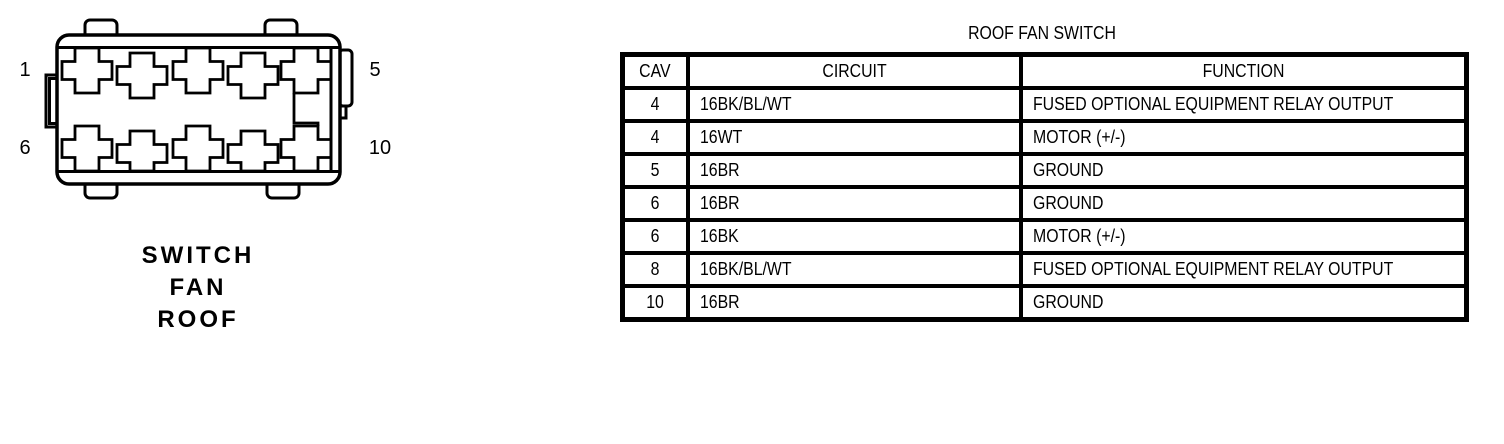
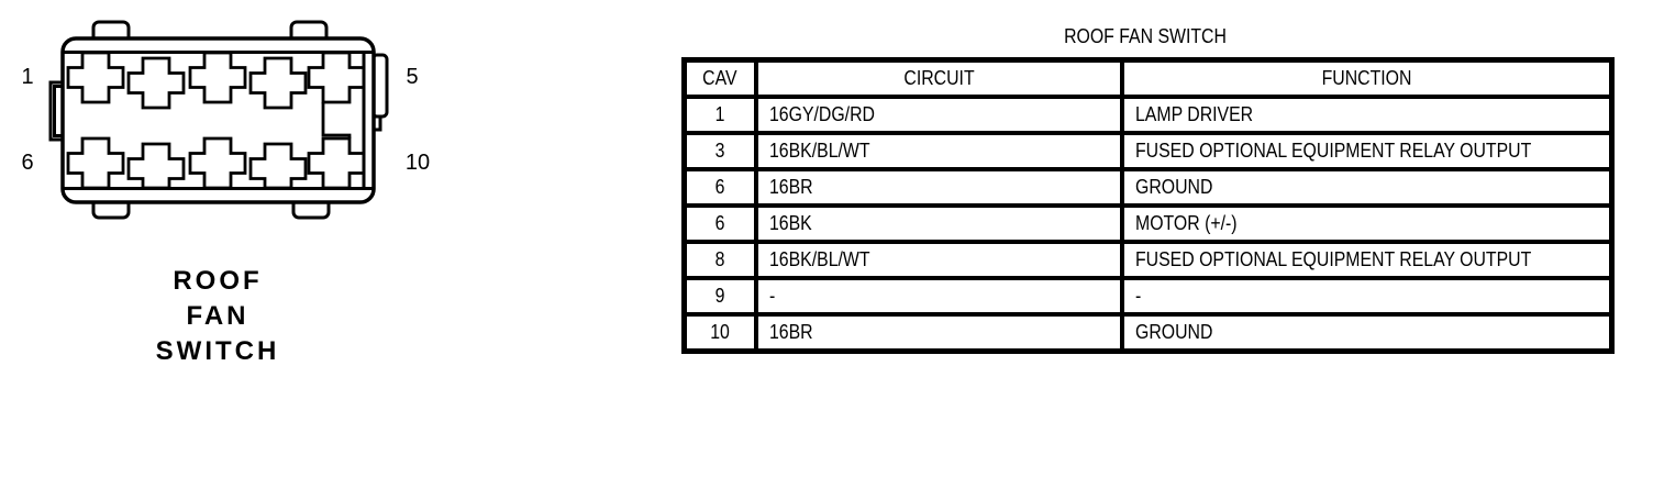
  1
  5
  6
  10
- SWITCH
+ ROOF
  FAN
- ROOF
+ SWITCH
  ROOF FAN SWITCH
  CAV	CIRCUIT	FUNCTION
+ 1	16GY/DG/RD	LAMP DRIVER
- 4	16BK/BL/WT	FUSED OPTIONAL EQUIPMENT RELAY OUTPUT
+ 3	16BK/BL/WT	FUSED OPTIONAL EQUIPMENT RELAY OUTPUT
- 4	16WT	MOTOR (+/-)
- 5	16BR	GROUND
  6	16BR	GROUND
  6	16BK	MOTOR (+/-)
  8	16BK/BL/WT	FUSED OPTIONAL EQUIPMENT RELAY OUTPUT
+ 9	-	-
  10	16BR	GROUND
